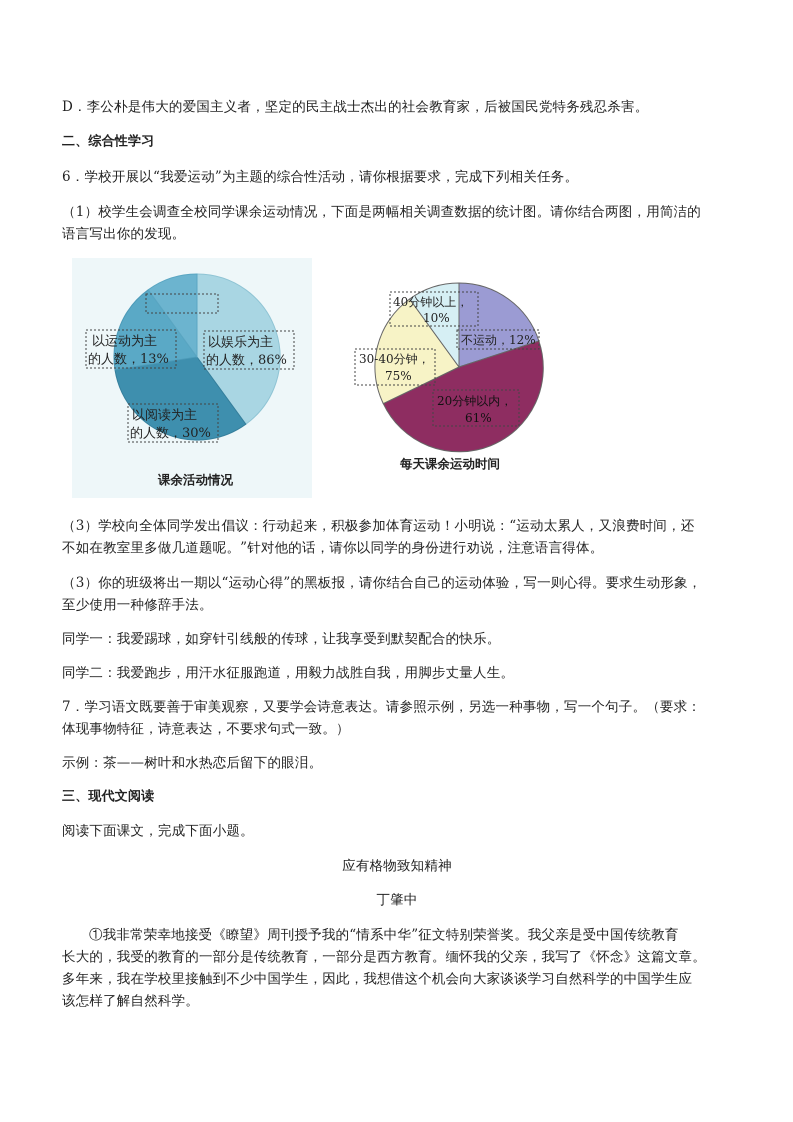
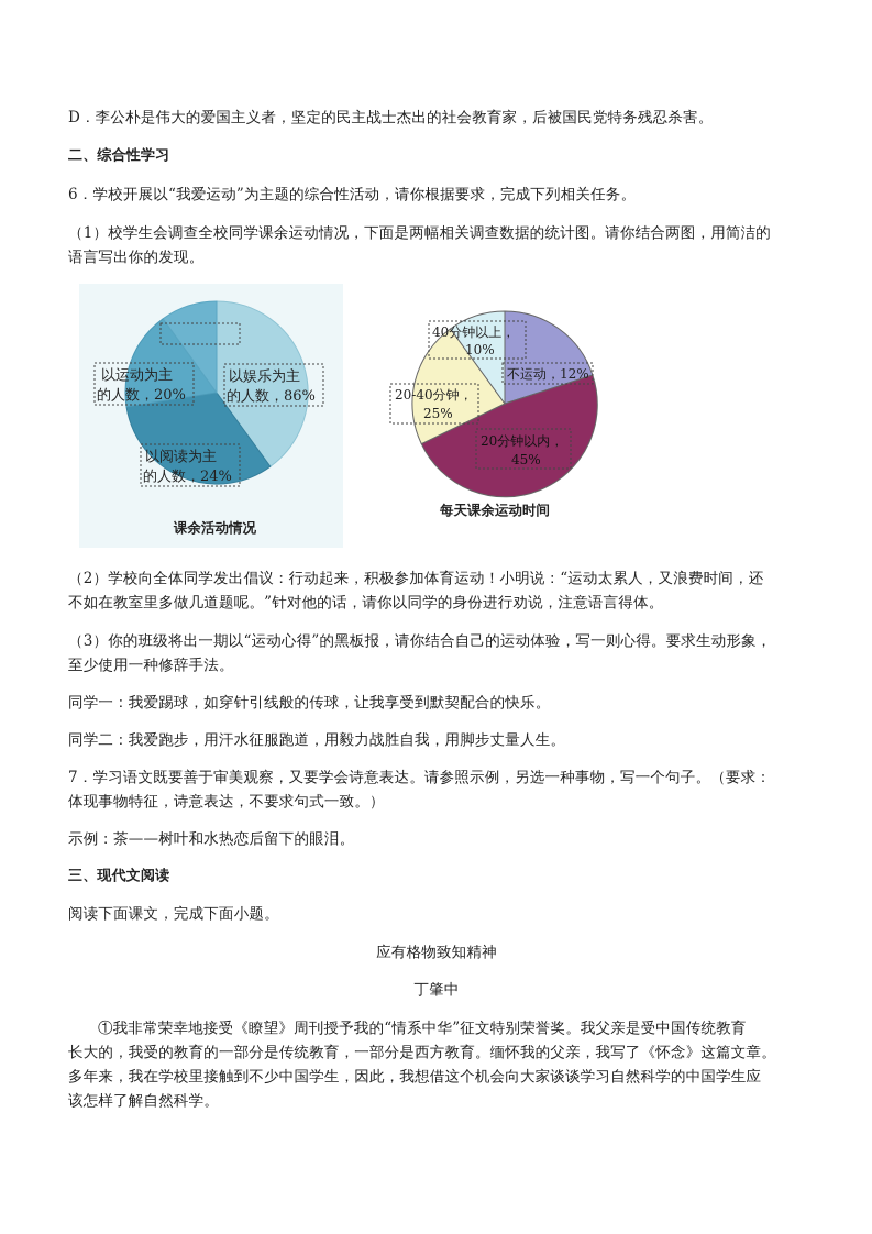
  D．李公朴是伟大的爱国主义者，坚定的民主战士杰出的社会教育家，后被国民党特务残忍杀害。
  二、综合性学习
  6．学校开展以“我爱运动”为主题的综合性活动，请你根据要求，完成下列相关任务。
  （1）校学生会调查全校同学课余运动情况，下面是两幅相关调查数据的统计图。请你结合两图，用简洁的
  语言写出你的发现。
  以娱乐为主
  的人数，86%
  以运动为主
- 的人数，13%
+ 的人数，20%
  以阅读为主
- 的人数，30%
+ 的人数，24%
  课余活动情况
  40分钟以上，
  10%
  不运动，12%
- 30-40分钟，
+ 20-40分钟，
- 75%
+ 25%
  20分钟以内，
- 61%
+ 45%
  每天课余运动时间
- （3）学校向全体同学发出倡议：行动起来，积极参加体育运动！小明说：“运动太累人，又浪费时间，还
+ （2）学校向全体同学发出倡议：行动起来，积极参加体育运动！小明说：“运动太累人，又浪费时间，还
  不如在教室里多做几道题呢。”针对他的话，请你以同学的身份进行劝说，注意语言得体。
  （3）你的班级将出一期以“运动心得”的黑板报，请你结合自己的运动体验，写一则心得。要求生动形象，
  至少使用一种修辞手法。
  同学一：我爱踢球，如穿针引线般的传球，让我享受到默契配合的快乐。
  同学二：我爱跑步，用汗水征服跑道，用毅力战胜自我，用脚步丈量人生。
  7．学习语文既要善于审美观察，又要学会诗意表达。请参照示例，另选一种事物，写一个句子。（要求：
  体现事物特征，诗意表达，不要求句式一致。）
  示例：茶——树叶和水热恋后留下的眼泪。
  三、现代文阅读
  阅读下面课文，完成下面小题。
  应有格物致知精神
  丁肇中
  ①我非常荣幸地接受《瞭望》周刊授予我的“情系中华”征文特别荣誉奖。我父亲是受中国传统教育
  长大的，我受的教育的一部分是传统教育，一部分是西方教育。缅怀我的父亲，我写了《怀念》这篇文章。
  多年来，我在学校里接触到不少中国学生，因此，我想借这个机会向大家谈谈学习自然科学的中国学生应
  该怎样了解自然科学。
